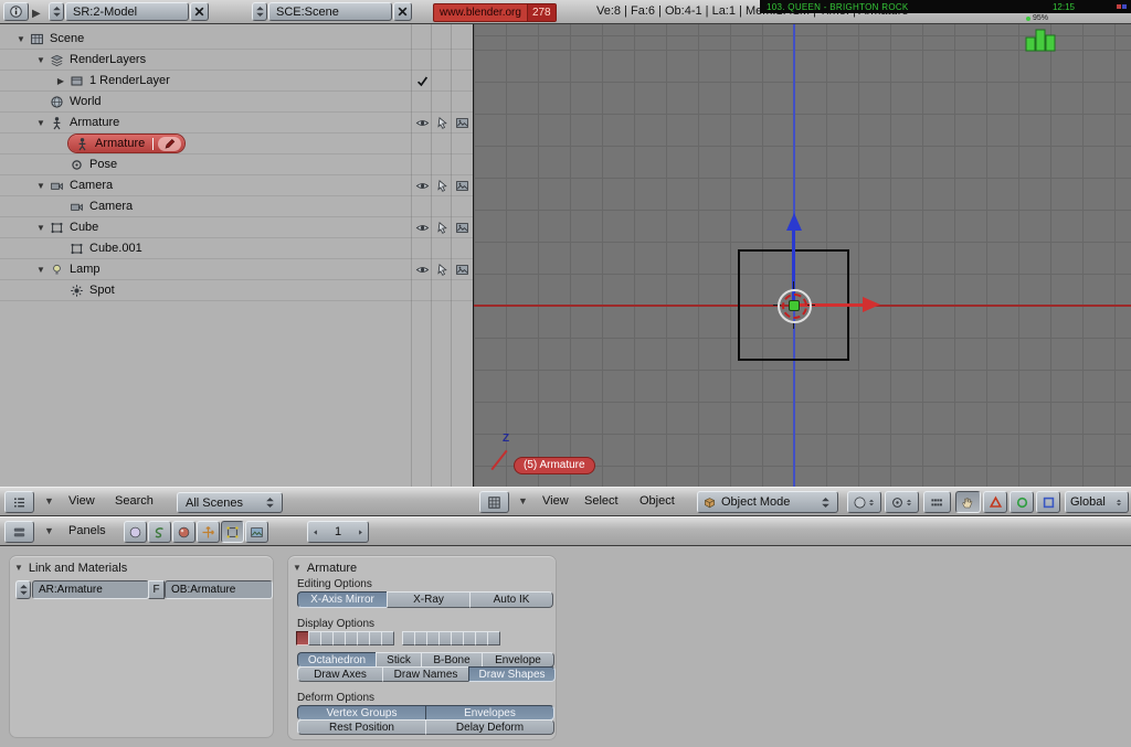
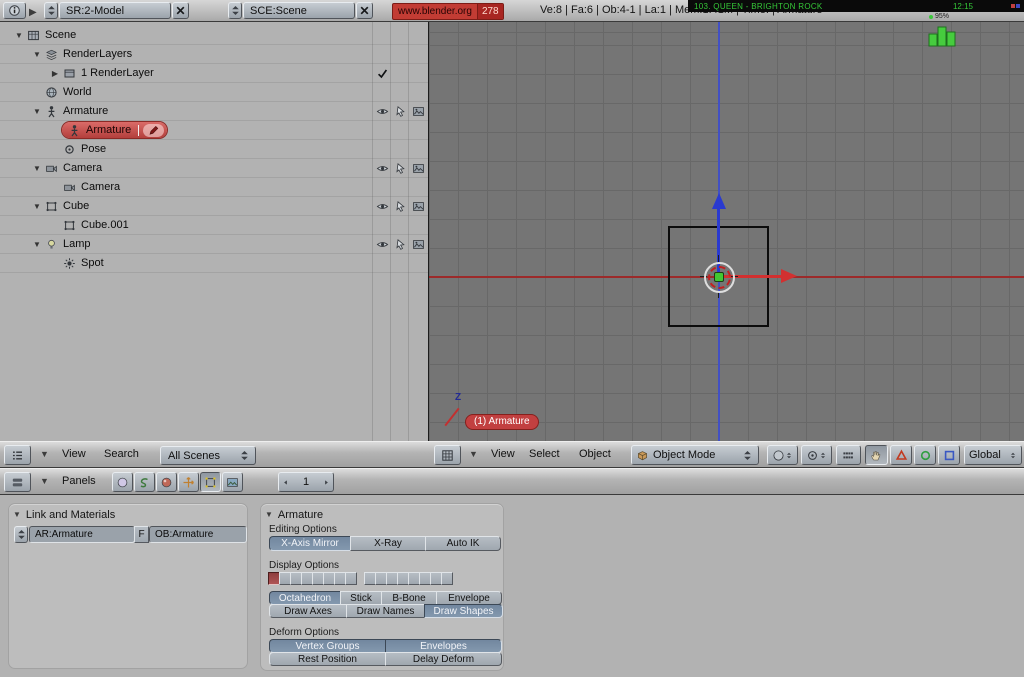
  ▶
  SR:2-Model
  SCE:Scene
  www.blender.org
  278
  103. QUEEN - BRIGHTON ROCK
  12:15
  ▼
  Scene
  ▼
  RenderLayers
  ▶
  1 RenderLayer
  World
  ▼
  Armature
  Armature
  Pose
  ▼
  Camera
  Camera
  ▼
  Cube
  Cube.001
  ▼
  Lamp
  Spot
  Z
- (5) Armature
+ (1) Armature
  ▼
  View
  Search
  All Scenes
  ▼
  View
  Select
  Object
  Object Mode
  Global
  ▼
  Panels
  1
  ▼
  Link and Materials
  AR:Armature
  F
  OB:Armature
  ▼
  Armature
  Editing Options
  X-Axis Mirror
  X-Ray
  Auto IK
  Display Options
  Octahedron
  Stick
  B-Bone
  Envelope
  Draw Axes
  Draw Names
  Draw Shapes
  Deform Options
  Vertex Groups
  Envelopes
  Rest Position
  Delay Deform
